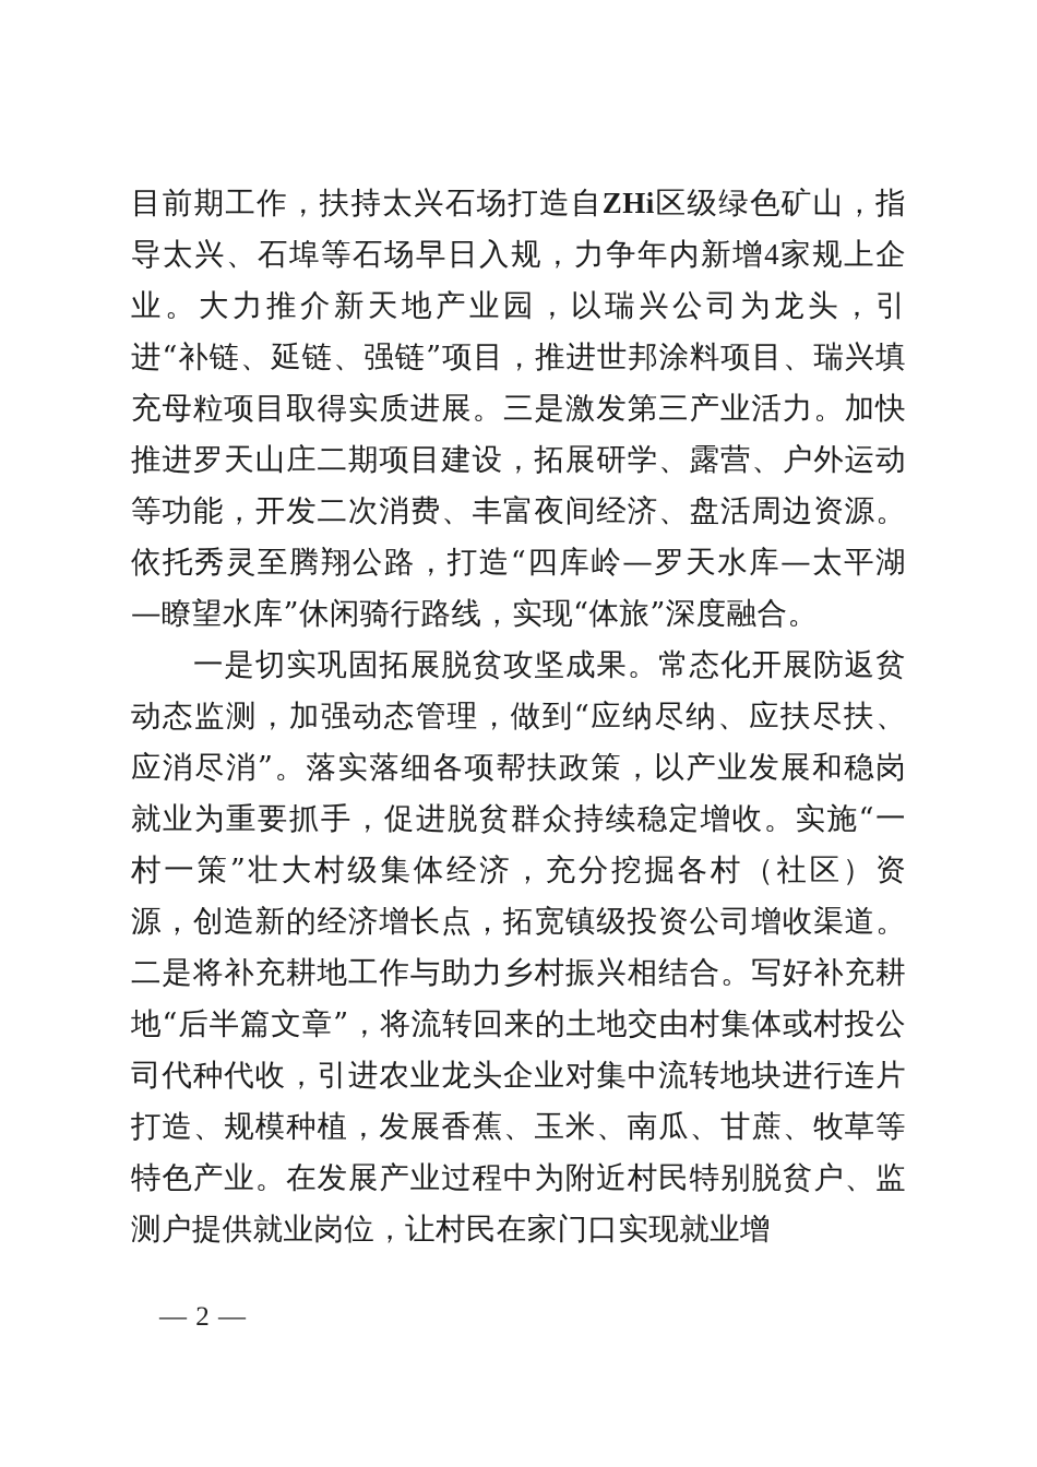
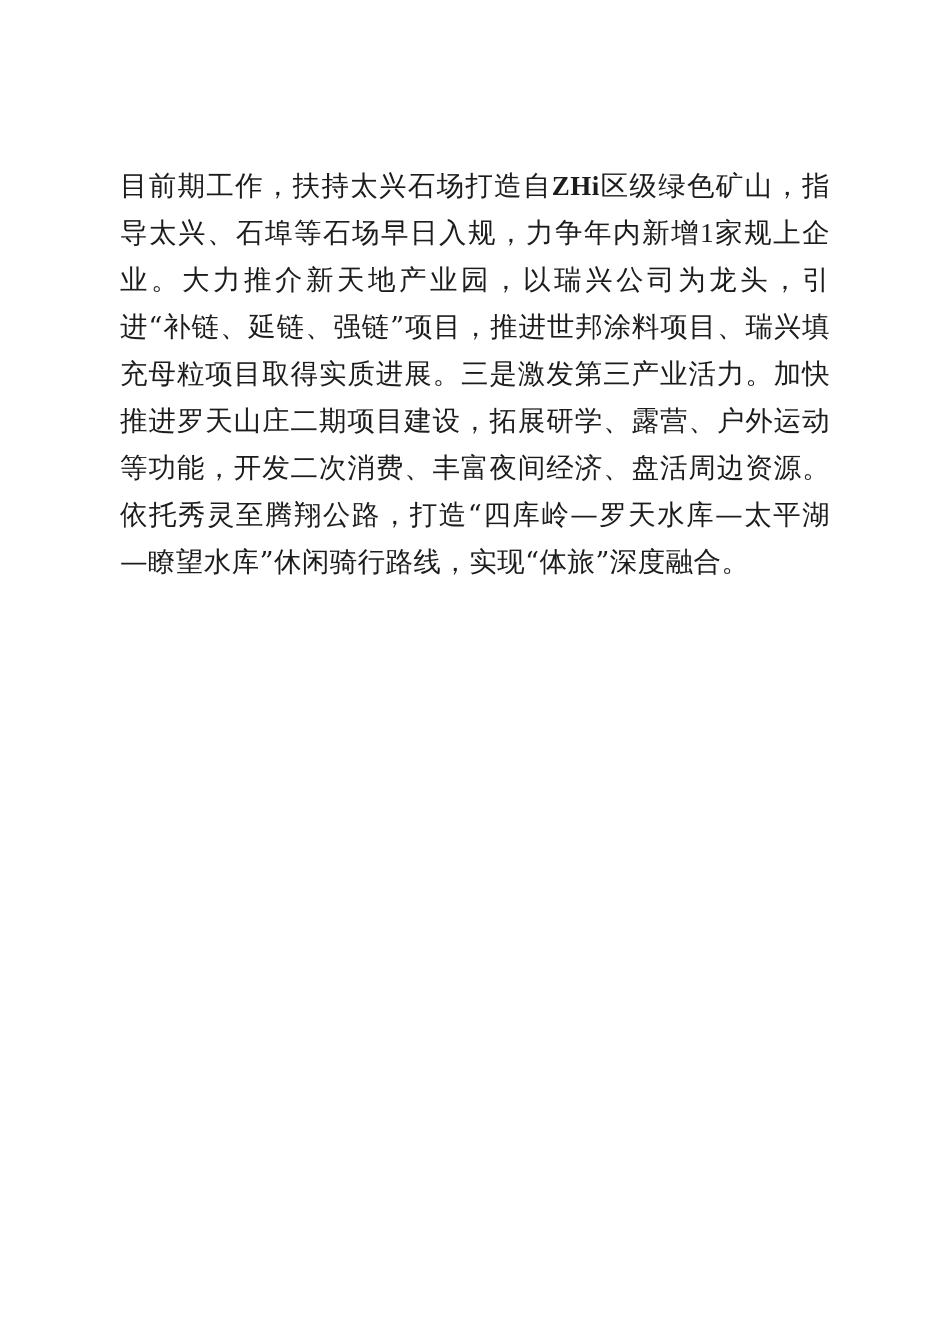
- 目前期工作，扶持太兴石场打造自ZHi区级绿色矿山，指导太兴、石埠等石场早日入规，力争年内新增4家规上企业。大力推介新天地产业园，以瑞兴公司为龙头，引进“补链、延链、强链”项目，推进世邦涂料项目、瑞兴填充母粒项目取得实质进展。三是激发第三产业活力。加快推进罗天山庄二期项目建设，拓展研学、露营、户外运动等功能，开发二次消费、丰富夜间经济、盘活周边资源。依托秀灵至腾翔公路，打造“四库岭—罗天水库—太平湖—瞭望水库”休闲骑行路线，实现“体旅”深度融合。
+ 目前期工作，扶持太兴石场打造自ZHi区级绿色矿山，指导太兴、石埠等石场早日入规，力争年内新增1家规上企业。大力推介新天地产业园，以瑞兴公司为龙头，引进“补链、延链、强链”项目，推进世邦涂料项目、瑞兴填充母粒项目取得实质进展。三是激发第三产业活力。加快推进罗天山庄二期项目建设，拓展研学、露营、户外运动等功能，开发二次消费、丰富夜间经济、盘活周边资源。依托秀灵至腾翔公路，打造“四库岭—罗天水库—太平湖—瞭望水库”休闲骑行路线，实现“体旅”深度融合。
- 一是切实巩固拓展脱贫攻坚成果。常态化开展防返贫动态监测，加强动态管理，做到“应纳尽纳、应扶尽扶、应消尽消”。落实落细各项帮扶政策，以产业发展和稳岗就业为重要抓手，促进脱贫群众持续稳定增收。实施“一村一策”壮大村级集体经济，充分挖掘各村（社区）资源，创造新的经济增长点，拓宽镇级投资公司增收渠道。二是将补充耕地工作与助力乡村振兴相结合。写好补充耕地“后半篇文章”，将流转回来的土地交由村集体或村投公司代种代收，引进农业龙头企业对集中流转地块进行连片打造、规模种植，发展香蕉、玉米、南瓜、甘蔗、牧草等特色产业。在发展产业过程中为附近村民特别脱贫户、监测户提供就业岗位，让村民在家门口实现就业增
- — 2 —
